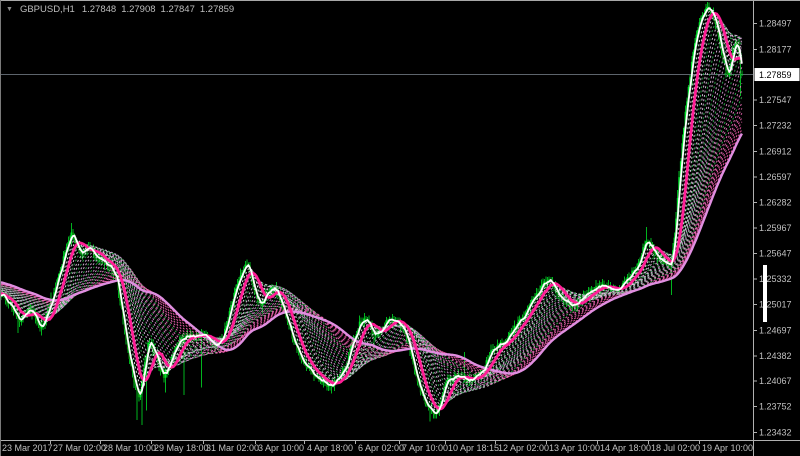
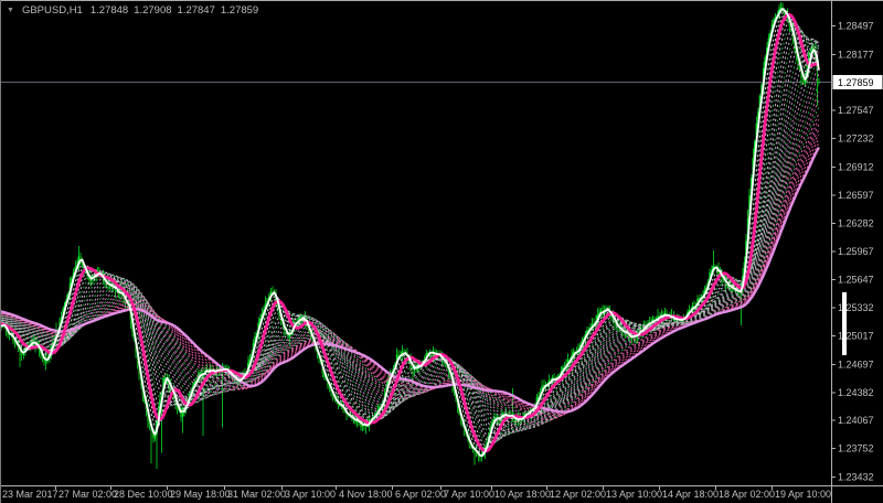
  GBPUSD,H1
  1.27848
  1.27908
  1.27847
  1.27859
  1.28497
  1.28177
  1.27547
  1.27232
  1.26912
  1.26597
  1.26282
  1.25967
  1.25647
  125332
  125017
  1.24697
  1.24382
  1.24067
  1.23752
  1.23432
  1.27859
  23 Mar 2017
  27 Mar 02:00
- 28 Mar 10:00
+ 28 Dec 10:00
  29 May 18:00
  31 Mar 02:00
  3 Apr 10:00
- 4 Apr 18:00
+ 4 Nov 18:00
  6 Apr 02:00
  7 Apr 10:00
- 10 Apr 18:15
+ 10 Apr 18:00
  12 Apr 02:00
  13 Apr 10:00
  14 Apr 18:00
- 18 Jul 02:00
+ 18 Apr 02:00
  19 Apr 10:00
